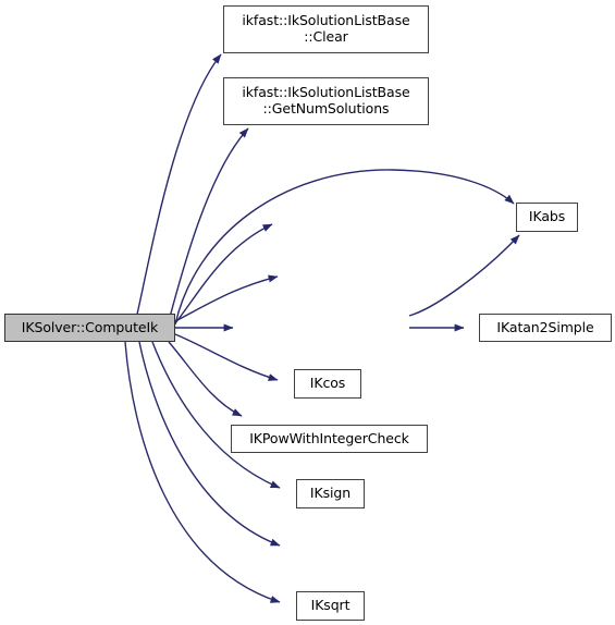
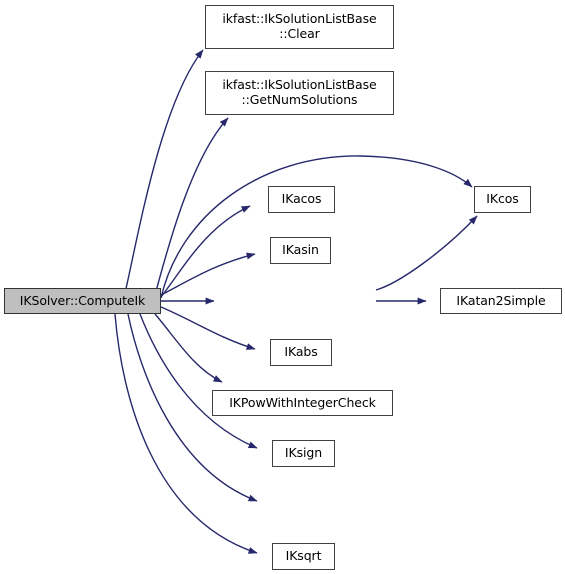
  IKSolver::ComputeIk
  ikfast::IkSolutionListBase
  ::Clear
  ikfast::IkSolutionListBase
  ::GetNumSolutions
+ IKacos
+ IKasin
- IKcos
+ IKabs
  IKPowWithIntegerCheck
  IKsign
  IKsqrt
- IKabs
+ IKcos
  IKatan2Simple
